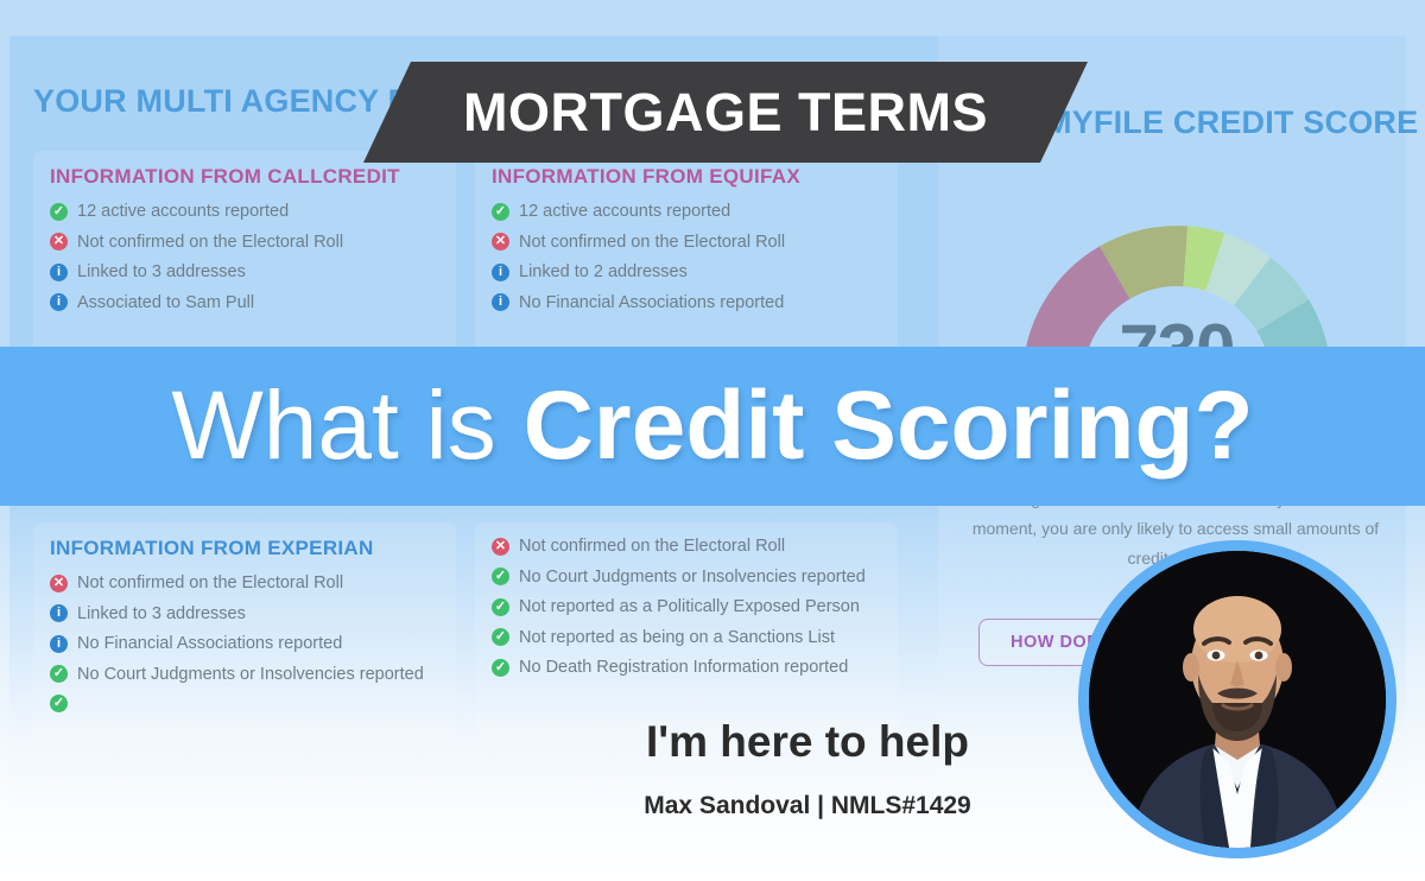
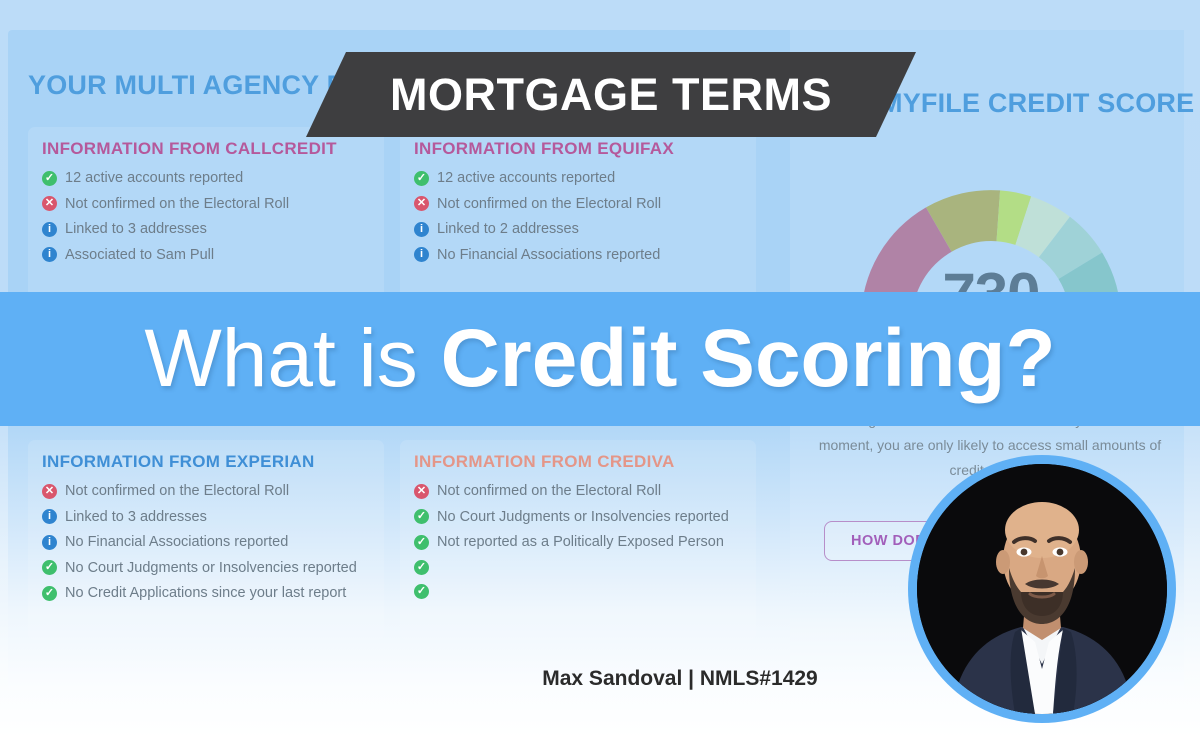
  YOUR MULTI AGENCY
  YFILE CREDIT SCORE
  INFORMATION FROM CALLCREDIT
  ✓
  12 active accounts reported
  ✕
  Not confirmed on the Electoral Roll
  i
  Linked to 3 addresses
  i
  Associated to Sam Pull
  INFORMATION FROM EQUIFAX
  ✓
  12 active accounts reported
  ✕
  Not confirmed on the Electoral Roll
  i
  Linked to 2 addresses
  i
  No Financial Associations reported
  INFORMATION FROM EXPERIAN
  ✕
  Not confirmed on the Electoral Roll
  i
  Linked to 3 addresses
  i
  No Financial Associations reported
  ✓
  No Court Judgments or Insolvencies reported
  ✓
+ No Credit Applications since your last report
+ INFORMATION FROM CREDIVA
  ✕
  Not confirmed on the Electoral Roll
  ✓
  No Court Judgments or Insolvencies reported
  ✓
  Not reported as a Politically Exposed Person
  ✓
- Not reported as being on a Sanctions List
  ✓
- No Death Registration Information reported
  MORTGAGE TERMS
  What is Credit Scoring?
- I'm here to help
  Max Sandoval | NMLS#1429
